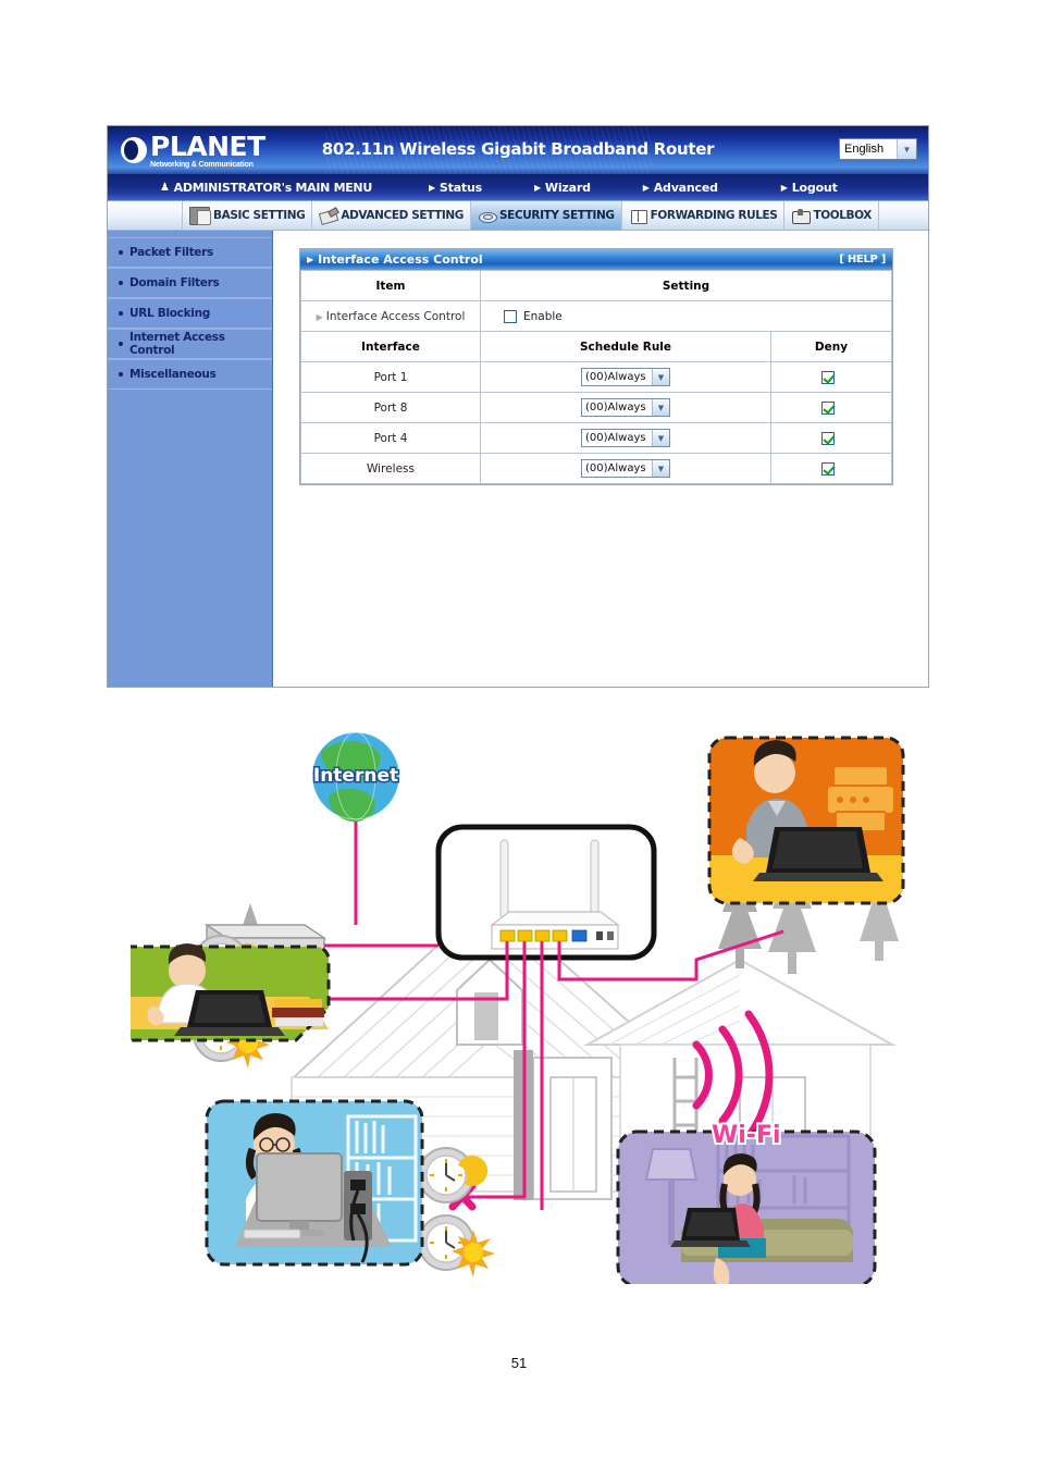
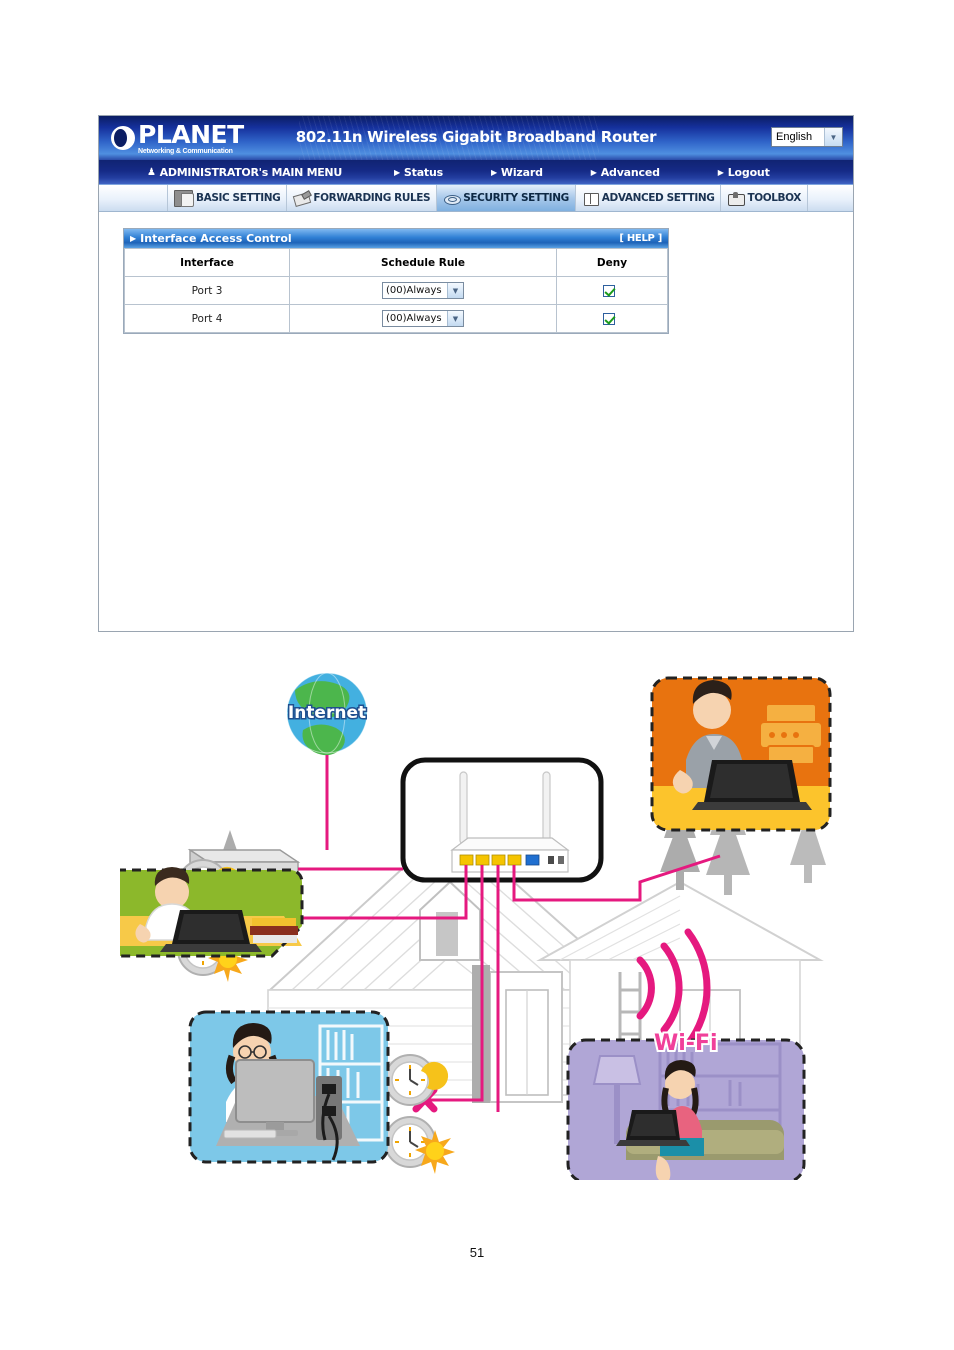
  PLANET
  English
  ▼
  ♟
  ADMINISTRATOR's MAIN MENU
  ▶
  Status
  ▶
  Wizard
  ▶
  Advanced
  ▶
  Logout
  BASIC SETTING
- ADVANCED SETTING
+ FORWARDING RULES
  SECURITY SETTING
- FORWARDING RULES
+ ADVANCED SETTING
  TOOLBOX
- Packet Filters
- Domain Filters
- URL Blocking
- Internet Access Control
- Miscellaneous
  ▶
  Interface Access Control
  [ HELP ]
- Item	Setting
- ▶ Interface Access Control	Enable
  Interface	Schedule Rule	Deny
- Port 1	(00)Always ▼
- Port 8	(00)Always ▼
+ Port 3	(00)Always ▼
  Port 4	(00)Always ▼
- Wireless	(00)Always ▼
  Internet
  Wi-Fi
  51
